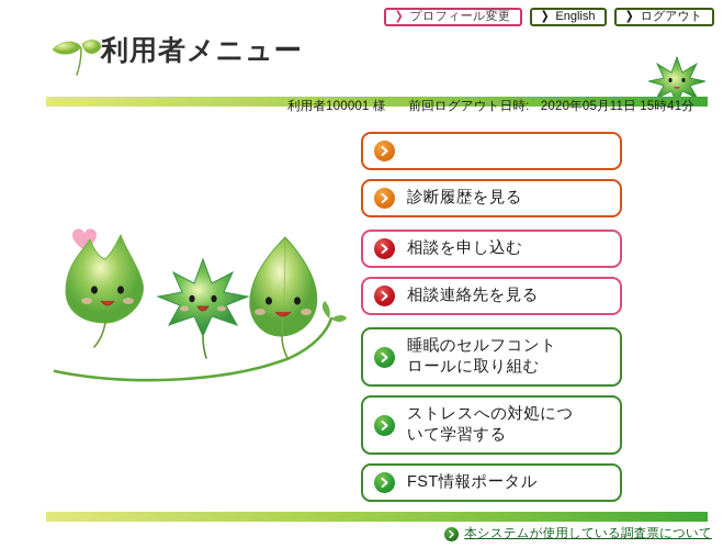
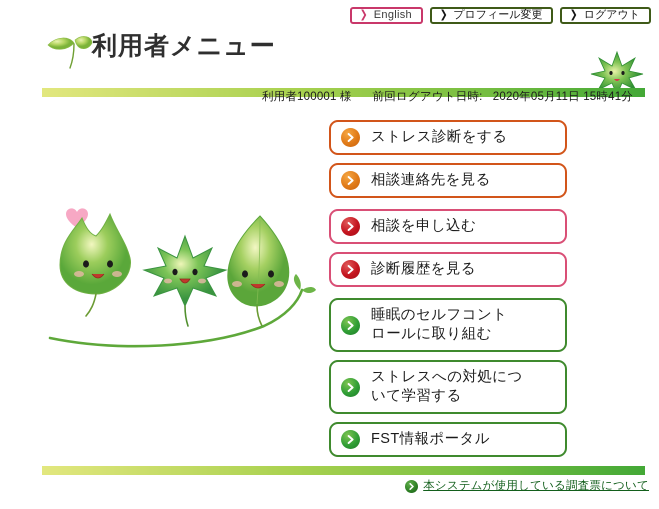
  ❯
- プロフィール変更
+ English
  ❯
- English
+ プロフィール変更
  ❯
  ログアウト
  利用者メニュー
  利用者100001 様 前回ログアウト日時: 2020年05月11日 15時41分
+ ストレス診断をする
- 診断履歴を見る
+ 相談連絡先を見る
  相談を申し込む
- 相談連絡先を見る
+ 診断履歴を見る
  睡眠のセルフコント
  ロールに取り組む
  ストレスへの対処につ
  いて学習する
  FST情報ポータル
  本システムが使用している調査票について
